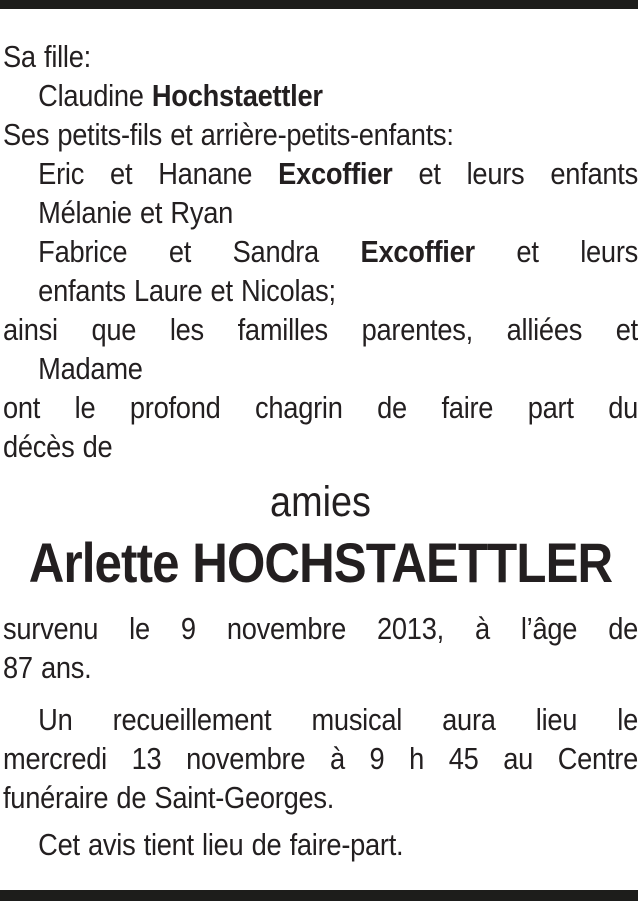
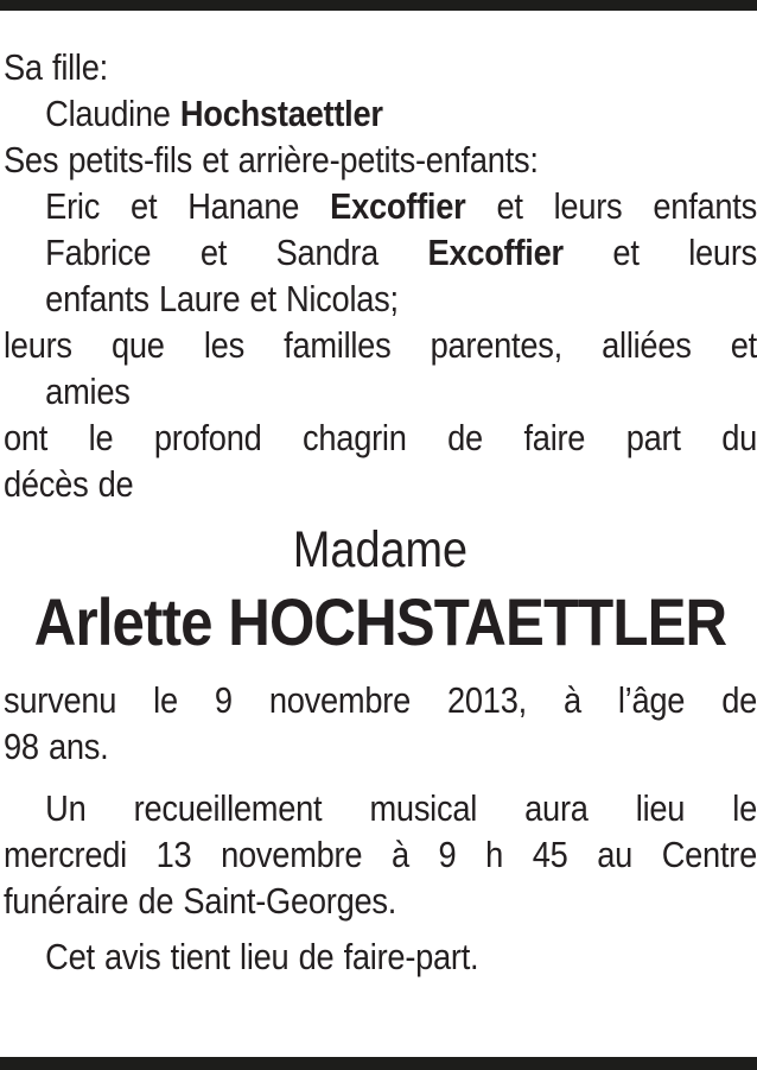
  Sa fille:
  Claudine Hochstaettler
  Ses petits-fils et arrière-petits-enfants:
  Eric et Hanane Excoffier et leurs enfants
- Mélanie et Ryan
  Fabrice et Sandra Excoffier et leurs
  enfants Laure et Nicolas;
- ainsi que les familles parentes, alliées et
+ leurs que les familles parentes, alliées et
- Madame
+ amies
  ont le profond chagrin de faire part du
  décès de
- amies
+ Madame
  Arlette HOCHSTAETTLER
  survenu le 9 novembre 2013, à l’âge de
- 87 ans.
+ 98 ans.
  Un recueillement musical aura lieu le
  mercredi 13 novembre à 9 h 45 au Centre
  funéraire de Saint-Georges.
  Cet avis tient lieu de faire-part.
